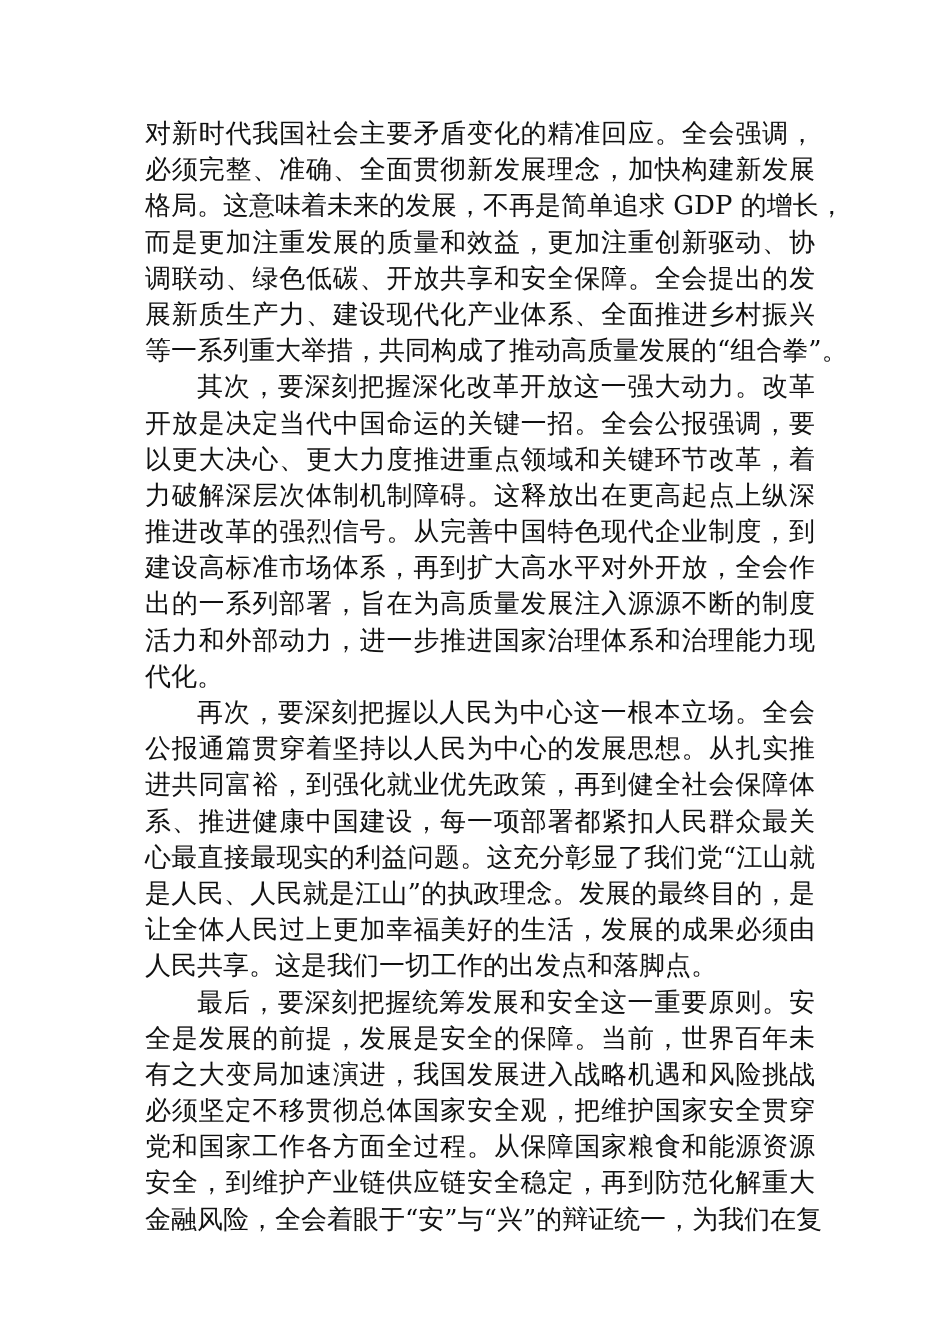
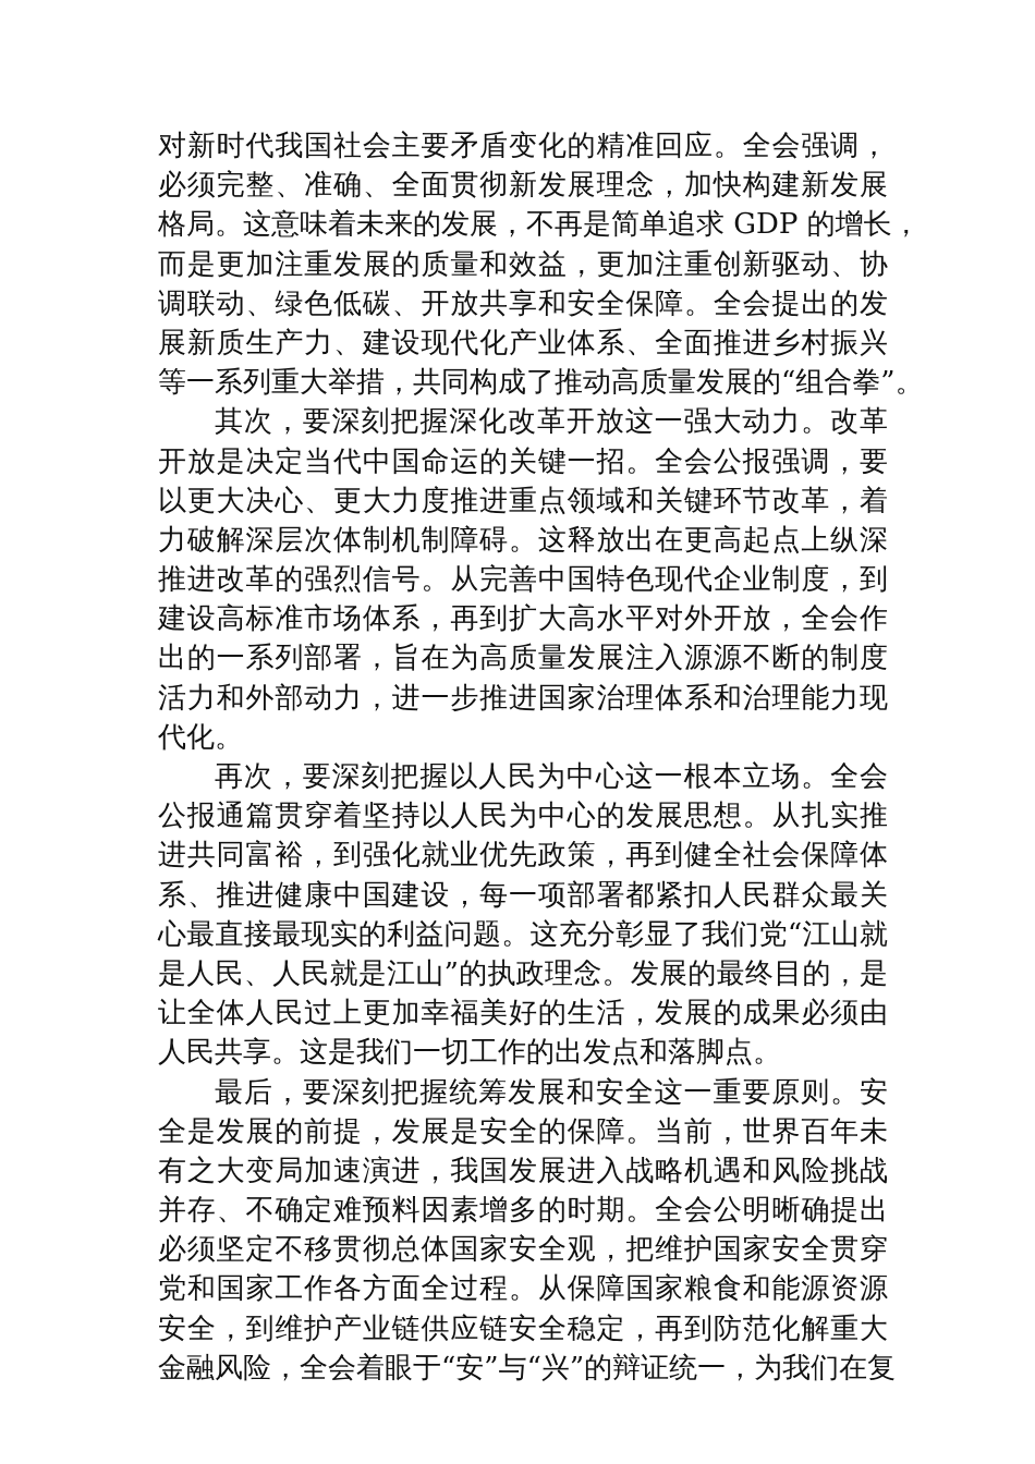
  对新时代我国社会主要矛盾变化的精准回应。全会强调，
  必须完整、准确、全面贯彻新发展理念，加快构建新发展
  格局。这意味着未来的发展，不再是简单追求 GDP 的增长，
  而是更加注重发展的质量和效益，更加注重创新驱动、协
  调联动、绿色低碳、开放共享和安全保障。全会提出的发
  展新质生产力、建设现代化产业体系、全面推进乡村振兴
  等一系列重大举措，共同构成了推动高质量发展的“组合拳”。
  其次，要深刻把握深化改革开放这一强大动力。改革
  开放是决定当代中国命运的关键一招。全会公报强调，要
  以更大决心、更大力度推进重点领域和关键环节改革，着
  力破解深层次体制机制障碍。这释放出在更高起点上纵深
  推进改革的强烈信号。从完善中国特色现代企业制度，到
  建设高标准市场体系，再到扩大高水平对外开放，全会作
  出的一系列部署，旨在为高质量发展注入源源不断的制度
  活力和外部动力，进一步推进国家治理体系和治理能力现
  代化。
  再次，要深刻把握以人民为中心这一根本立场。全会
  公报通篇贯穿着坚持以人民为中心的发展思想。从扎实推
  进共同富裕，到强化就业优先政策，再到健全社会保障体
  系、推进健康中国建设，每一项部署都紧扣人民群众最关
  心最直接最现实的利益问题。这充分彰显了我们党“江山就
  是人民、人民就是江山”的执政理念。发展的最终目的，是
  让全体人民过上更加幸福美好的生活，发展的成果必须由
  人民共享。这是我们一切工作的出发点和落脚点。
  最后，要深刻把握统筹发展和安全这一重要原则。安
  全是发展的前提，发展是安全的保障。当前，世界百年未
  有之大变局加速演进，我国发展进入战略机遇和风险挑战
+ 并存、不确定难预料因素增多的时期。全会公明晰确提出
  必须坚定不移贯彻总体国家安全观，把维护国家安全贯穿
  党和国家工作各方面全过程。从保障国家粮食和能源资源
  安全，到维护产业链供应链安全稳定，再到防范化解重大
  金融风险，全会着眼于“安”与“兴”的辩证统一，为我们在复
